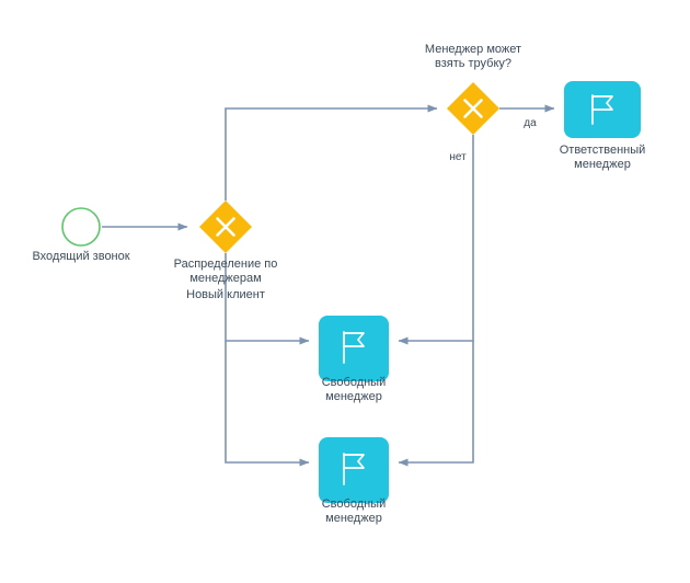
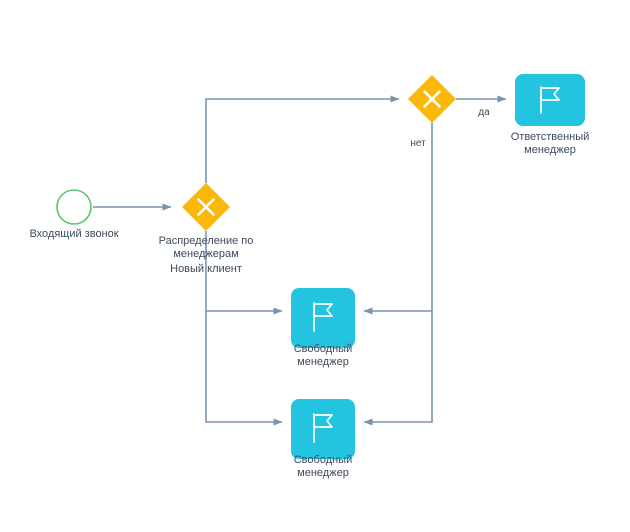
  Входящий звонок
  Распределение по
  менеджерам
- Менеджер может
- взять трубку?
  Ответственный
  менеджер
  Свободный
  менеджер
  Свободный
  менеджер
  Новый клиент
  да
  нет
